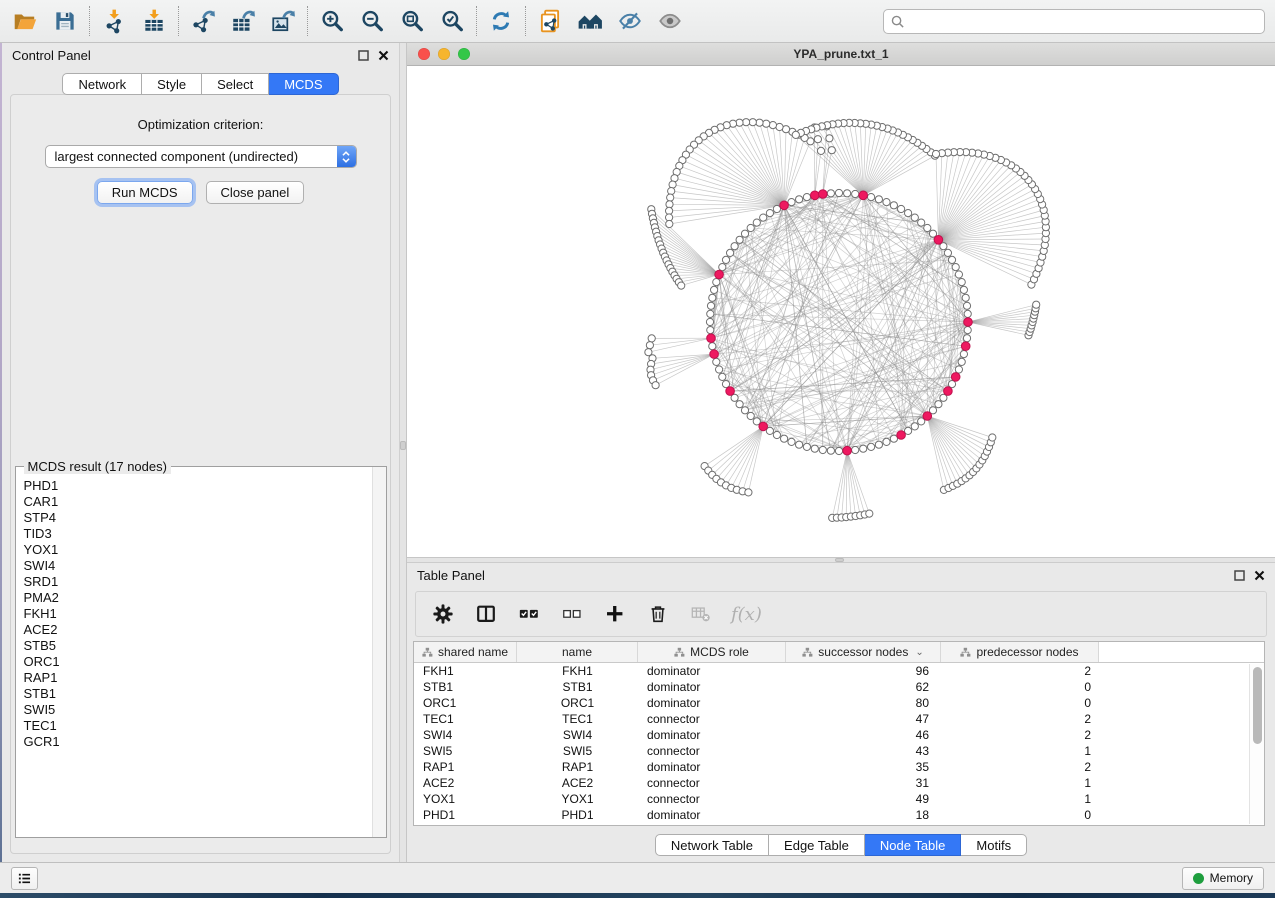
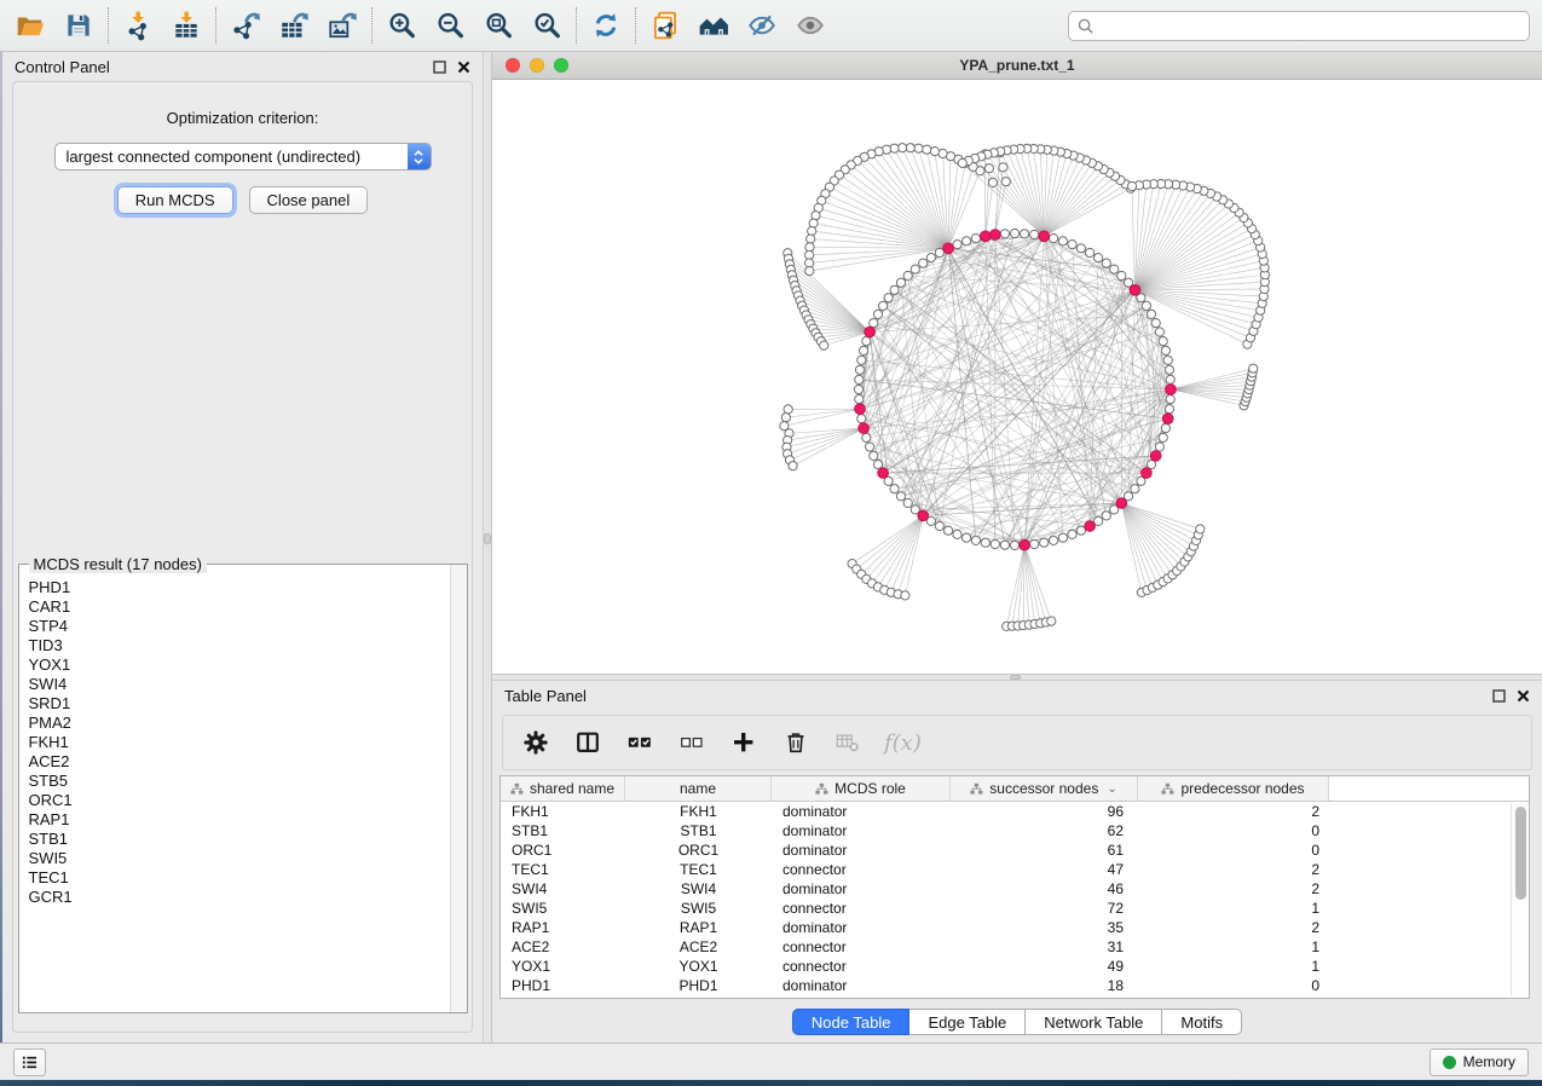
  Control Panel
- Network
- Style
- Select
- MCDS
  Optimization criterion:
  largest connected component (undirected)
  Run MCDS
  Close panel
  MCDS result (17 nodes)
  PHD1
  CAR1
  STP4
  TID3
  YOX1
  SWI4
  SRD1
  PMA2
  FKH1
  ACE2
  STB5
  ORC1
  RAP1
  STB1
  SWI5
  TEC1
  GCR1
  YPA_prune.txt_1
  Table Panel
  f(x)
  shared name
  name
  MCDS role
  successor nodes
  ⌄
  predecessor nodes
  FKH1
  FKH1
  dominator
  96
  2
  STB1
  STB1
  dominator
  62
  0
  ORC1
  ORC1
  dominator
- 80
+ 61
  0
  TEC1
  TEC1
  connector
  47
  2
  SWI4
  SWI4
  dominator
  46
  2
  SWI5
  SWI5
  connector
- 43
+ 72
  1
  RAP1
  RAP1
  dominator
  35
  2
  ACE2
  ACE2
  connector
  31
  1
  YOX1
  YOX1
  connector
  49
  1
  PHD1
  PHD1
  dominator
  18
  0
- Network Table
+ Node Table
  Edge Table
- Node Table
+ Network Table
  Motifs
  Memory
